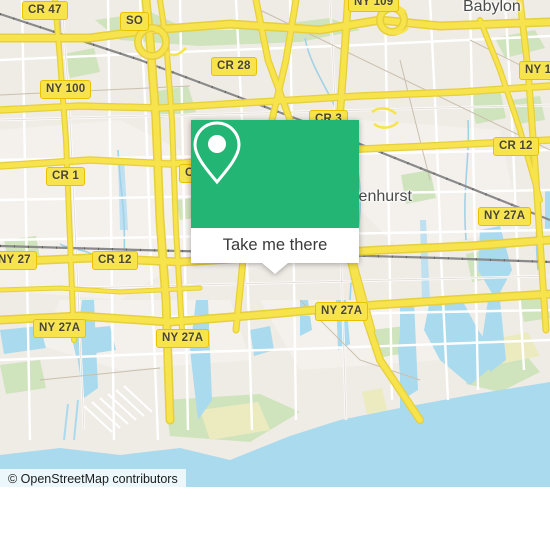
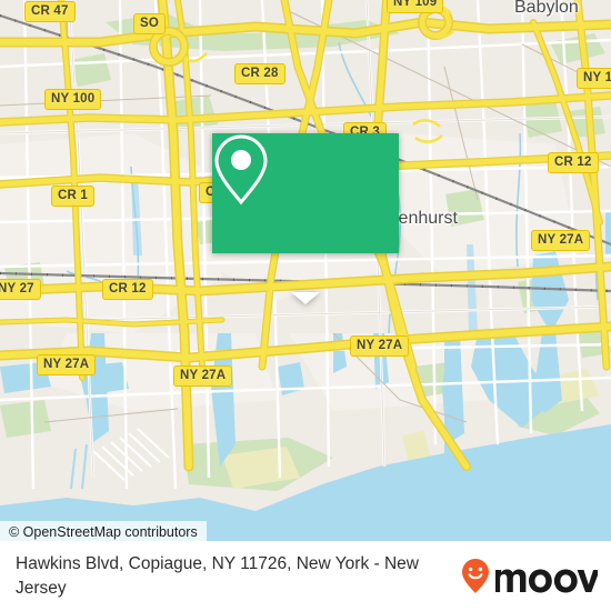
  Babylon
  enhurst
  CR 47
  SO
  NY 109
  CR 28
  NY 100
  NY 1
  CR 3
  CR 12
  CR 1
  C
  NY 27A
  NY 27
  CR 12
  NY 27A
  NY 27A
  NY 27A
- Take me there
  © OpenStreetMap contributors
+ Hawkins Blvd, Copiague, NY 11726, New York - New Jersey
